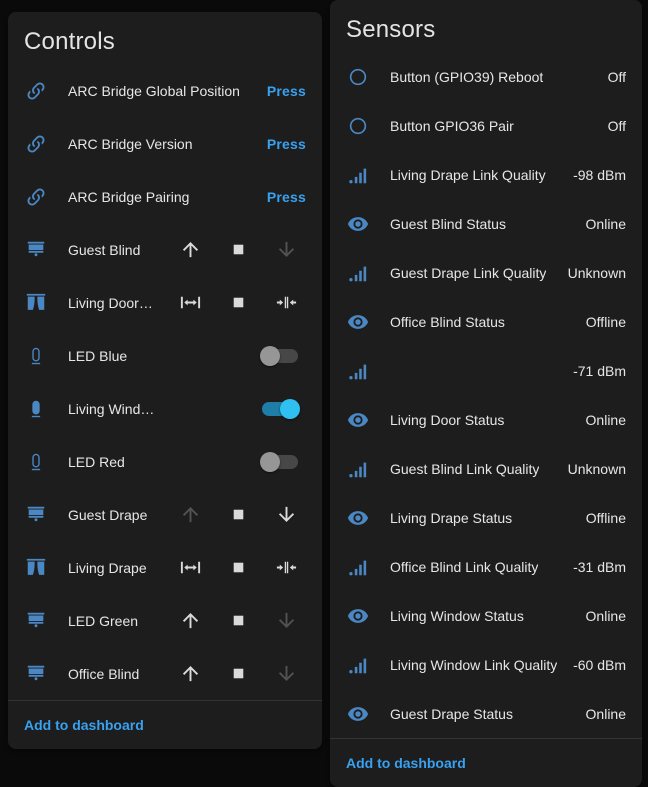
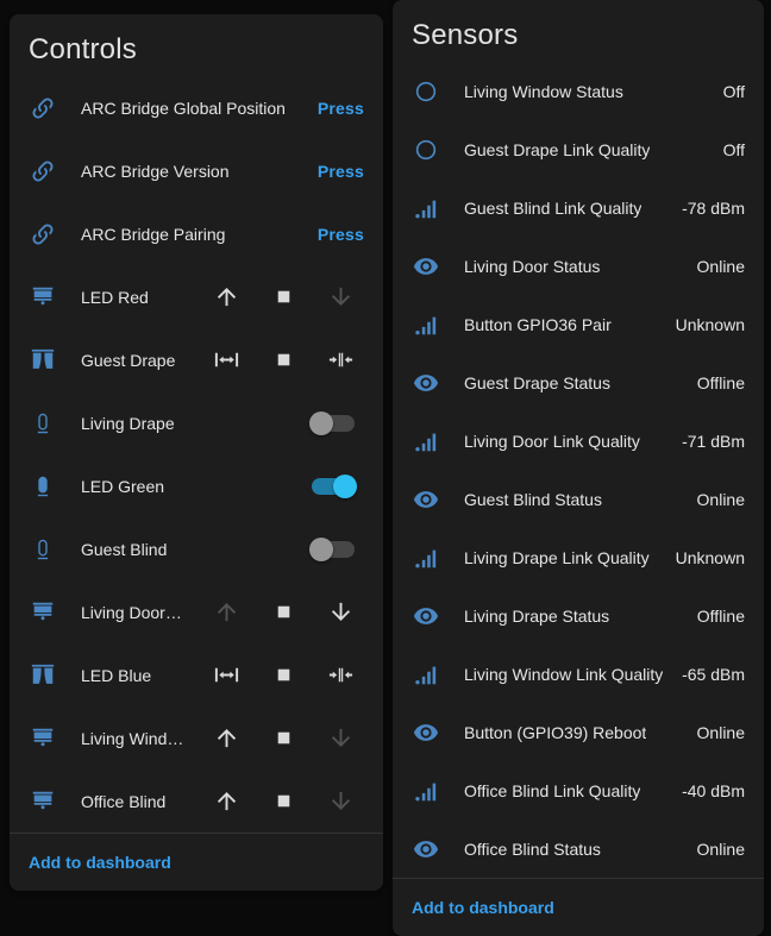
  Controls
  ARC Bridge Global Position
  Press
  ARC Bridge Version
  Press
  ARC Bridge Pairing
  Press
- Guest Blind
+ LED Red
- Living Door…
+ Guest Drape
- LED Blue
+ Living Drape
- Living Wind…
+ LED Green
- LED Red
+ Guest Blind
- Guest Drape
+ Living Door…
- Living Drape
+ LED Blue
- LED Green
+ Living Wind…
  Office Blind
  Add to dashboard
  Sensors
- Button (GPIO39) Reboot
+ Living Window Status
  Off
- Button GPIO36 Pair
+ Guest Drape Link Quality
  Off
- Living Drape Link Quality
+ Guest Blind Link Quality
- -98 dBm
+ -78 dBm
- Guest Blind Status
+ Living Door Status
  Online
- Guest Drape Link Quality
+ Button GPIO36 Pair
  Unknown
- Office Blind Status
+ Guest Drape Status
  Offline
+ Living Door Link Quality
  -71 dBm
- Living Door Status
+ Guest Blind Status
  Online
- Guest Blind Link Quality
+ Living Drape Link Quality
  Unknown
  Living Drape Status
  Offline
- Office Blind Link Quality
+ Living Window Link Quality
- -31 dBm
+ -65 dBm
- Living Window Status
+ Button (GPIO39) Reboot
  Online
- Living Window Link Quality
+ Office Blind Link Quality
- -60 dBm
+ -40 dBm
- Guest Drape Status
+ Office Blind Status
  Online
  Add to dashboard
